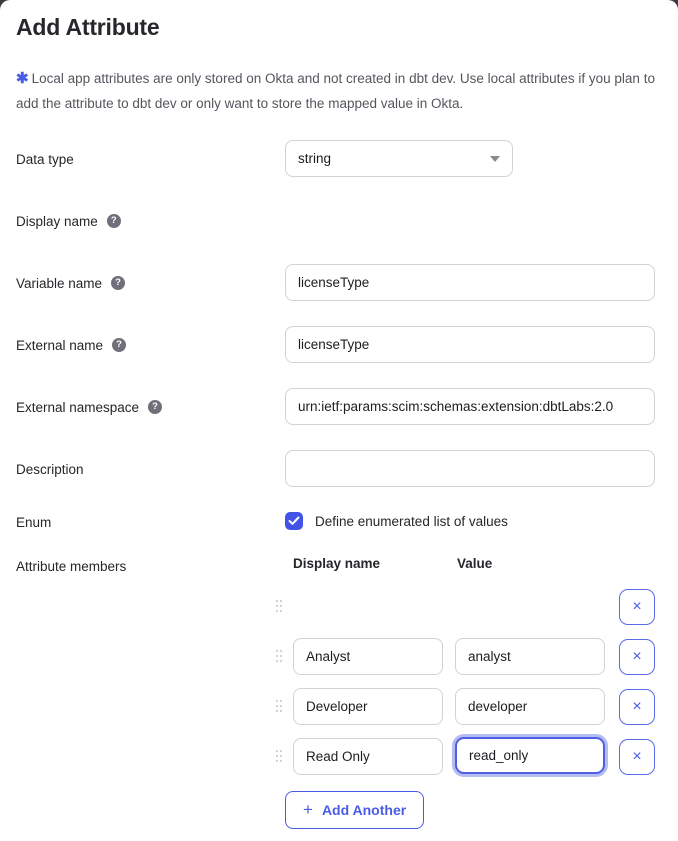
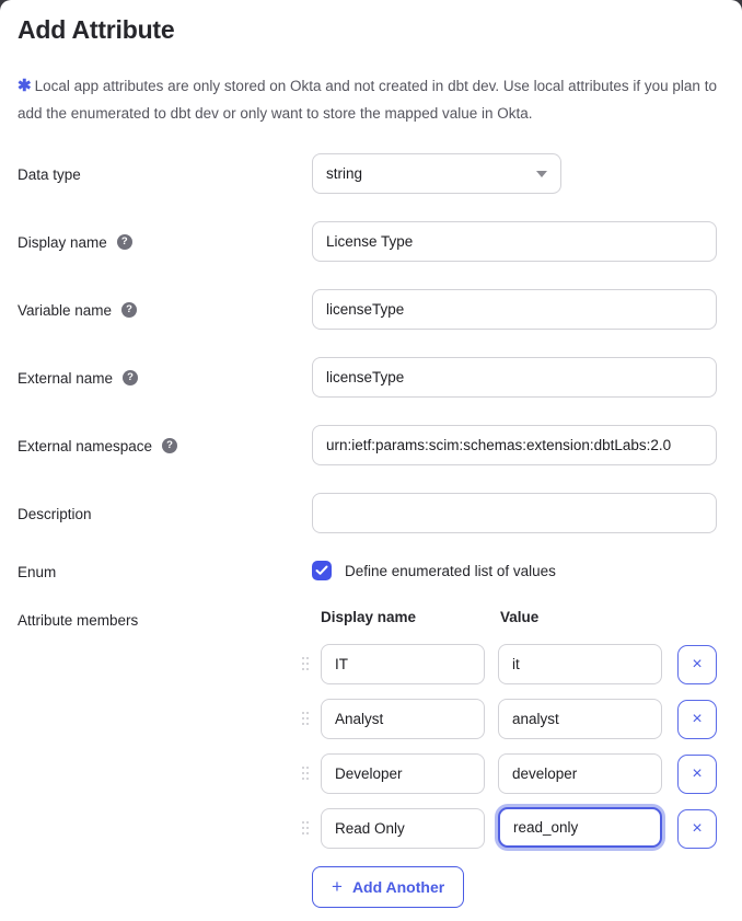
  Add Attribute
- ✱ Local app attributes are only stored on Okta and not created in dbt dev. Use local attributes if you plan to add the attribute to dbt dev or only want to store the mapped value in Okta.
+ ✱ Local app attributes are only stored on Okta and not created in dbt dev. Use local attributes if you plan to add the enumerated to dbt dev or only want to store the mapped value in Okta.
  Data type
  string
  Display name
  ?
+ License Type
  Variable name
  ?
  licenseType
  External name
  ?
  licenseType
  External namespace
  ?
  urn:ietf:params:scim:schemas:extension:dbtLabs:2.0
  Description
  Enum
  Define enumerated list of values
  Attribute members
  Display name
  Value
+ IT
+ it
  ×
  Analyst
  analyst
  ×
  Developer
  developer
  ×
  Read Only
  read_only
  ×
  +
  Add Another
